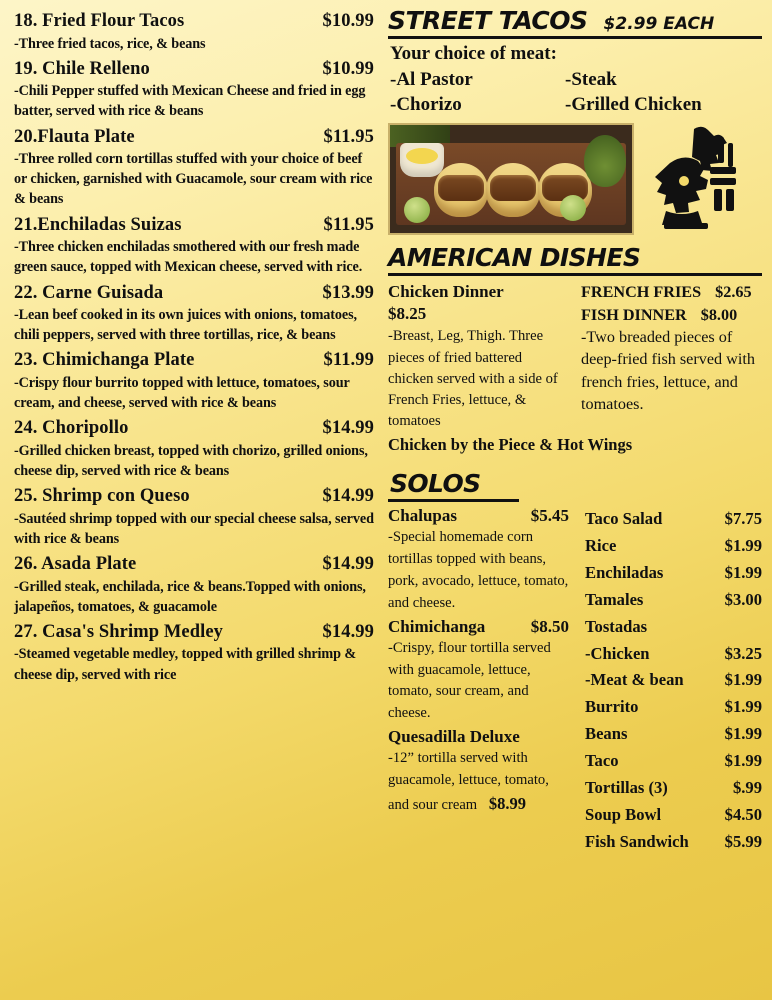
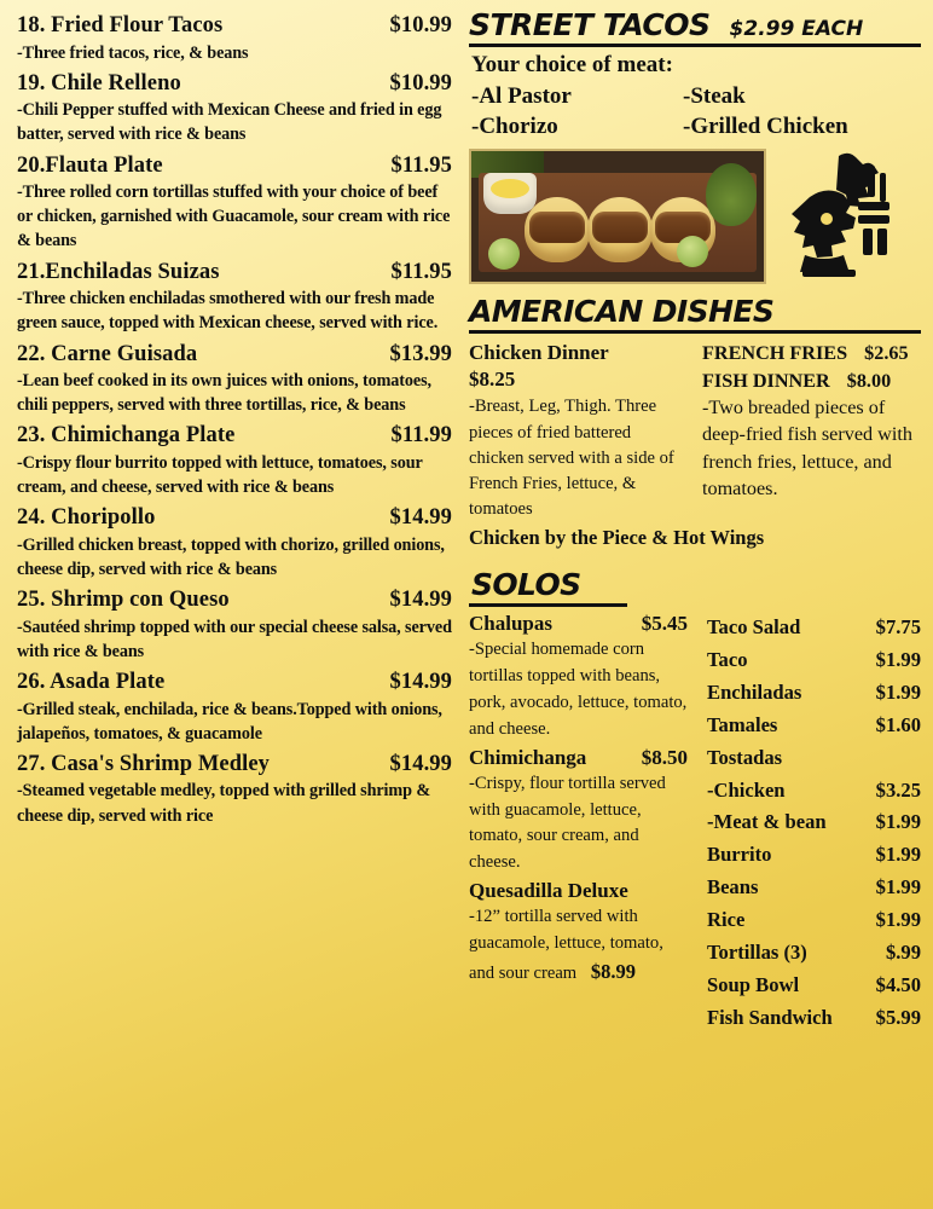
  18. Fried Flour Tacos
  $10.99
  -Three fried tacos, rice, & beans
  19. Chile Relleno
  $10.99
  -Chili Pepper stuffed with Mexican Cheese and fried in egg batter, served with rice & beans
  20.Flauta Plate
  $11.95
  -Three rolled corn tortillas stuffed with your choice of beef or chicken, garnished with Guacamole, sour cream with rice & beans
  21.Enchiladas Suizas
  $11.95
  -Three chicken enchiladas smothered with our fresh made green sauce, topped with Mexican cheese, served with rice.
  22. Carne Guisada
  $13.99
  -Lean beef cooked in its own juices with onions, tomatoes, chili peppers, served with three tortillas, rice, & beans
  23. Chimichanga Plate
  $11.99
  -Crispy flour burrito topped with lettuce, tomatoes, sour cream, and cheese, served with rice & beans
  24. Choripollo
  $14.99
  -Grilled chicken breast, topped with chorizo, grilled onions, cheese dip, served with rice & beans
  25. Shrimp con Queso
  $14.99
  -Sautéed shrimp topped with our special cheese salsa, served with rice & beans
  26. Asada Plate
  $14.99
  -Grilled steak, enchilada, rice & beans.Topped with onions, jalapeños, tomatoes, & guacamole
  27. Casa's Shrimp Medley
  $14.99
  -Steamed vegetable medley, topped with grilled shrimp & cheese dip, served with rice
  STREET TACOS
  $2.99 EACH
  Your choice of meat:
  -Al Pastor
  -Steak
  -Chorizo
  -Grilled Chicken
  AMERICAN DISHES
  Chicken Dinner
  $8.25
  -Breast, Leg, Thigh. Three pieces of fried battered chicken served with a side of French Fries, lettuce, & tomatoes
  FRENCH FRIES $2.65
  FISH DINNER $8.00
  -Two breaded pieces of deep-fried fish served with french fries, lettuce, and tomatoes.
  Chicken by the Piece & Hot Wings
  SOLOS
  Chalupas
  $5.45
  -Special homemade corn tortillas topped with beans, pork, avocado, lettuce, tomato, and cheese.
  Chimichanga
  $8.50
  -Crispy, flour tortilla served with guacamole, lettuce, tomato, sour cream, and cheese.
  Quesadilla Deluxe
  -12” tortilla served with guacamole, lettuce, tomato, and sour cream $8.99
  Taco Salad
  $7.75
- Rice
+ Taco
  $1.99
  Enchiladas
  $1.99
  Tamales
- $3.00
+ $1.60
  Tostadas
  -Chicken
  $3.25
  -Meat & bean
  $1.99
  Burrito
  $1.99
  Beans
  $1.99
- Taco
+ Rice
  $1.99
  Tortillas (3)
  $.99
  Soup Bowl
  $4.50
  Fish Sandwich
  $5.99
